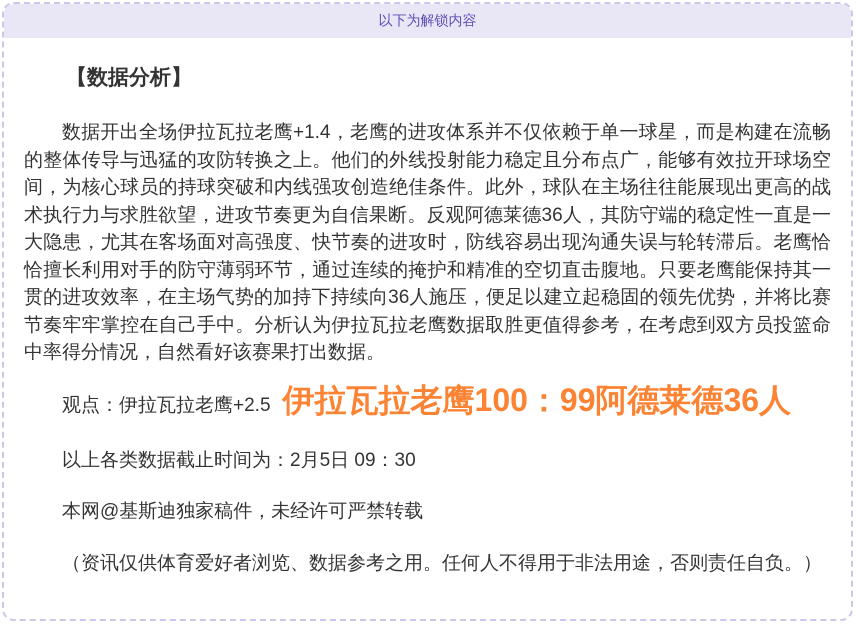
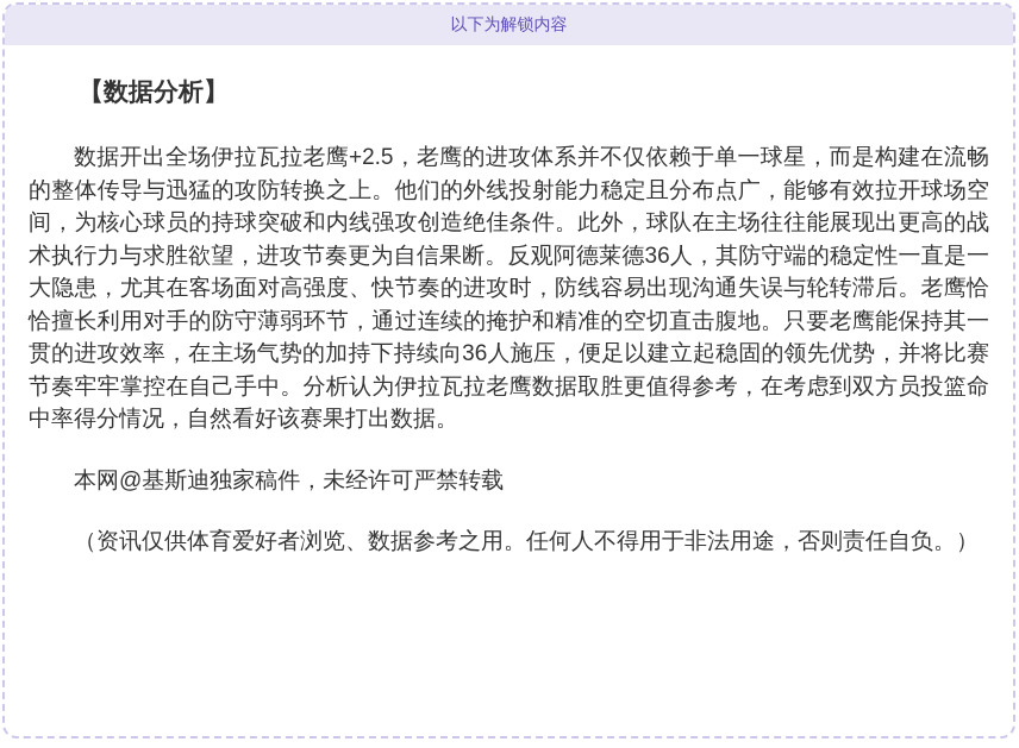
  以下为解锁内容
  【数据分析】
- 数据开出全场伊拉瓦拉老鹰+1.4，老鹰的进攻体系并不仅依赖于单一球星，而是构建在流畅的整体传导与迅猛的攻防转换之上。他们的外线投射能力稳定且分布点广，能够有效拉开球场空间，为核心球员的持球突破和内线强攻创造绝佳条件。此外，球队在主场往往能展现出更高的战术执行力与求胜欲望，进攻节奏更为自信果断。反观阿德莱德36人，其防守端的稳定性一直是一大隐患，尤其在客场面对高强度、快节奏的进攻时，防线容易出现沟通失误与轮转滞后。老鹰恰恰擅长利用对手的防守薄弱环节，通过连续的掩护和精准的空切直击腹地。只要老鹰能保持其一贯的进攻效率，在主场气势的加持下持续向36人施压，便足以建立起稳固的领先优势，并将比赛节奏牢牢掌控在自己手中。分析认为伊拉瓦拉老鹰数据取胜更值得参考，在考虑到双方员投篮命中率得分情况，自然看好该赛果打出数据。
+ 数据开出全场伊拉瓦拉老鹰+2.5，老鹰的进攻体系并不仅依赖于单一球星，而是构建在流畅的整体传导与迅猛的攻防转换之上。他们的外线投射能力稳定且分布点广，能够有效拉开球场空间，为核心球员的持球突破和内线强攻创造绝佳条件。此外，球队在主场往往能展现出更高的战术执行力与求胜欲望，进攻节奏更为自信果断。反观阿德莱德36人，其防守端的稳定性一直是一大隐患，尤其在客场面对高强度、快节奏的进攻时，防线容易出现沟通失误与轮转滞后。老鹰恰恰擅长利用对手的防守薄弱环节，通过连续的掩护和精准的空切直击腹地。只要老鹰能保持其一贯的进攻效率，在主场气势的加持下持续向36人施压，便足以建立起稳固的领先优势，并将比赛节奏牢牢掌控在自己手中。分析认为伊拉瓦拉老鹰数据取胜更值得参考，在考虑到双方员投篮命中率得分情况，自然看好该赛果打出数据。
- 观点：伊拉瓦拉老鹰+2.5 伊拉瓦拉老鹰100：99阿德莱德36人
- 以上各类数据截止时间为：2月5日 09：30
  本网@基斯迪独家稿件，未经许可严禁转载
  （资讯仅供体育爱好者浏览、数据参考之用。任何人不得用于非法用途，否则责任自负。）
